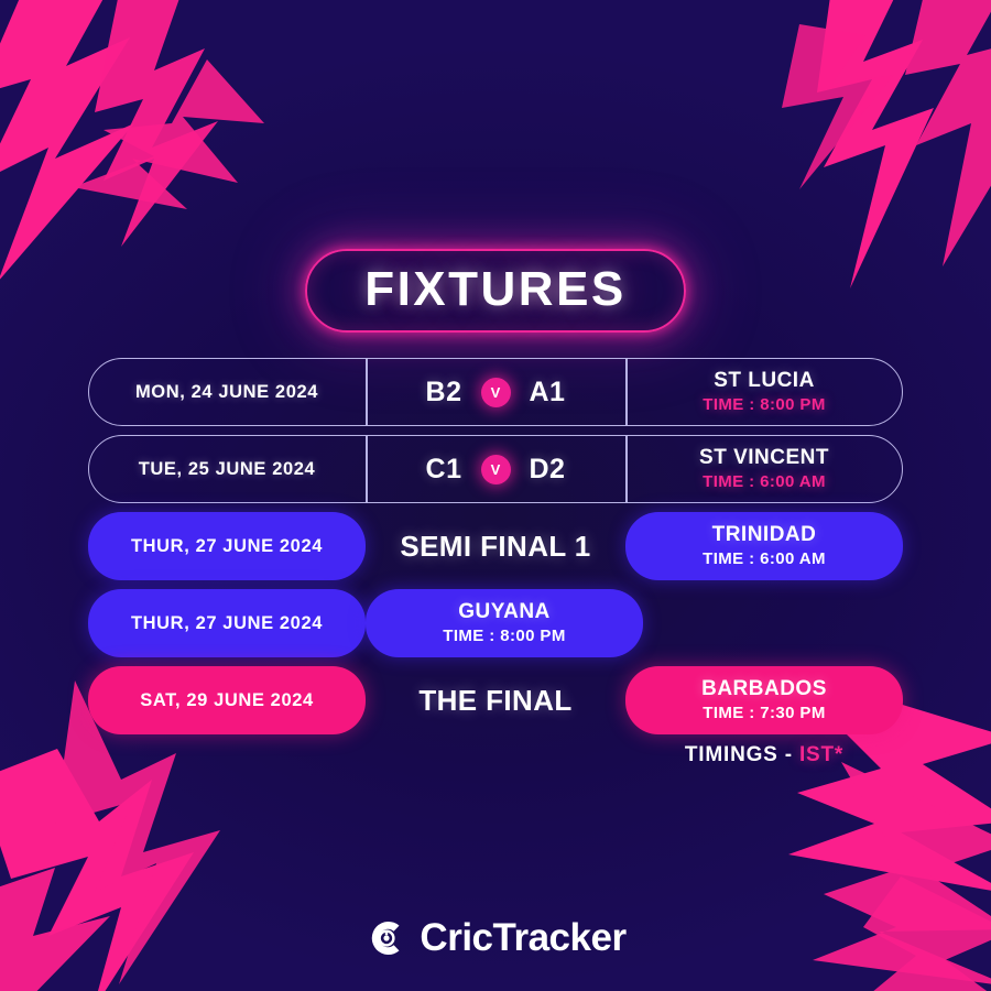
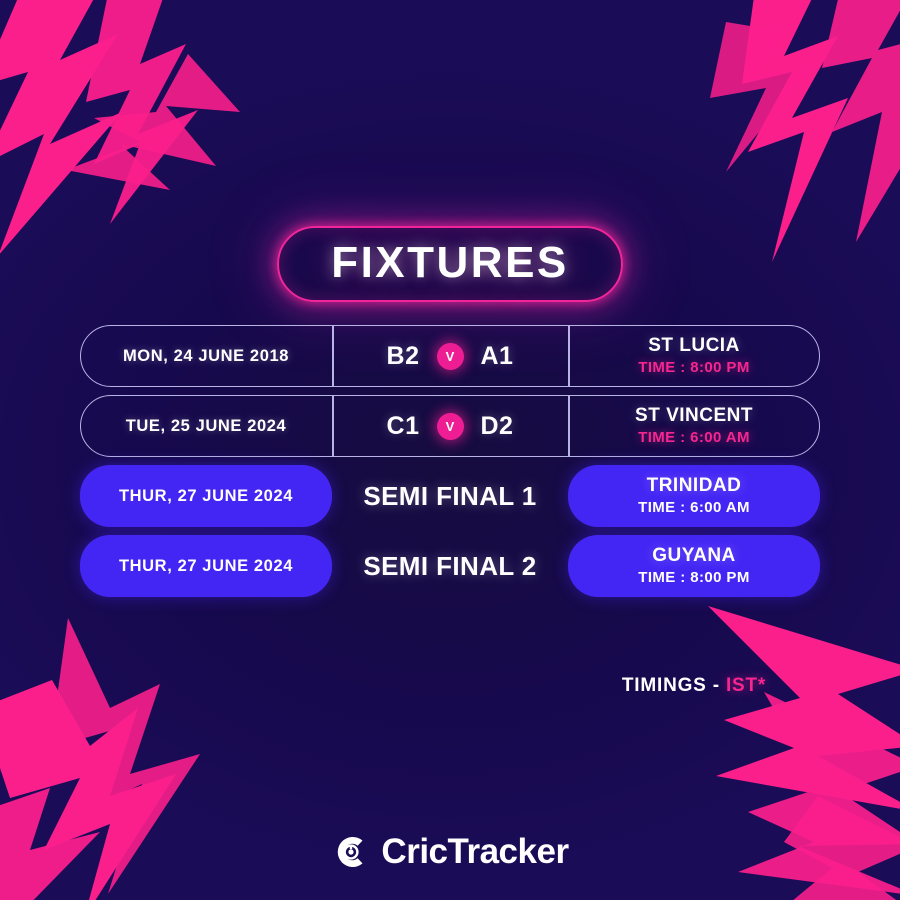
  FIXTURES
- MON, 24 JUNE 2024
+ MON, 24 JUNE 2018
  B2
  V
  A1
  ST LUCIA
  TIME : 8:00 PM
  TUE, 25 JUNE 2024
  C1
  V
  D2
  ST VINCENT
  TIME : 6:00 AM
  THUR, 27 JUNE 2024
  SEMI FINAL 1
  TRINIDAD
  TIME : 6:00 AM
  THUR, 27 JUNE 2024
+ SEMI FINAL 2
  GUYANA
  TIME : 8:00 PM
- SAT, 29 JUNE 2024
- THE FINAL
- BARBADOS
- TIME : 7:30 PM
  TIMINGS - IST*
  CricTracker
